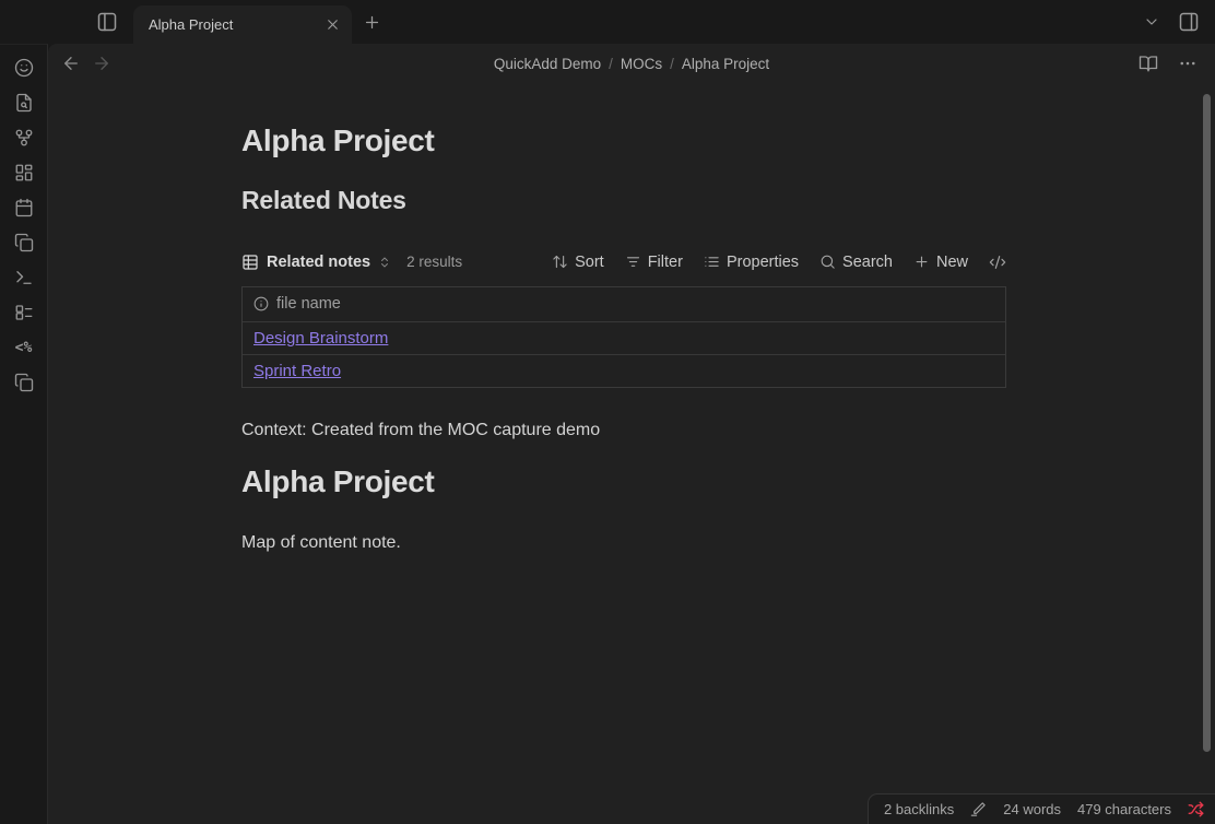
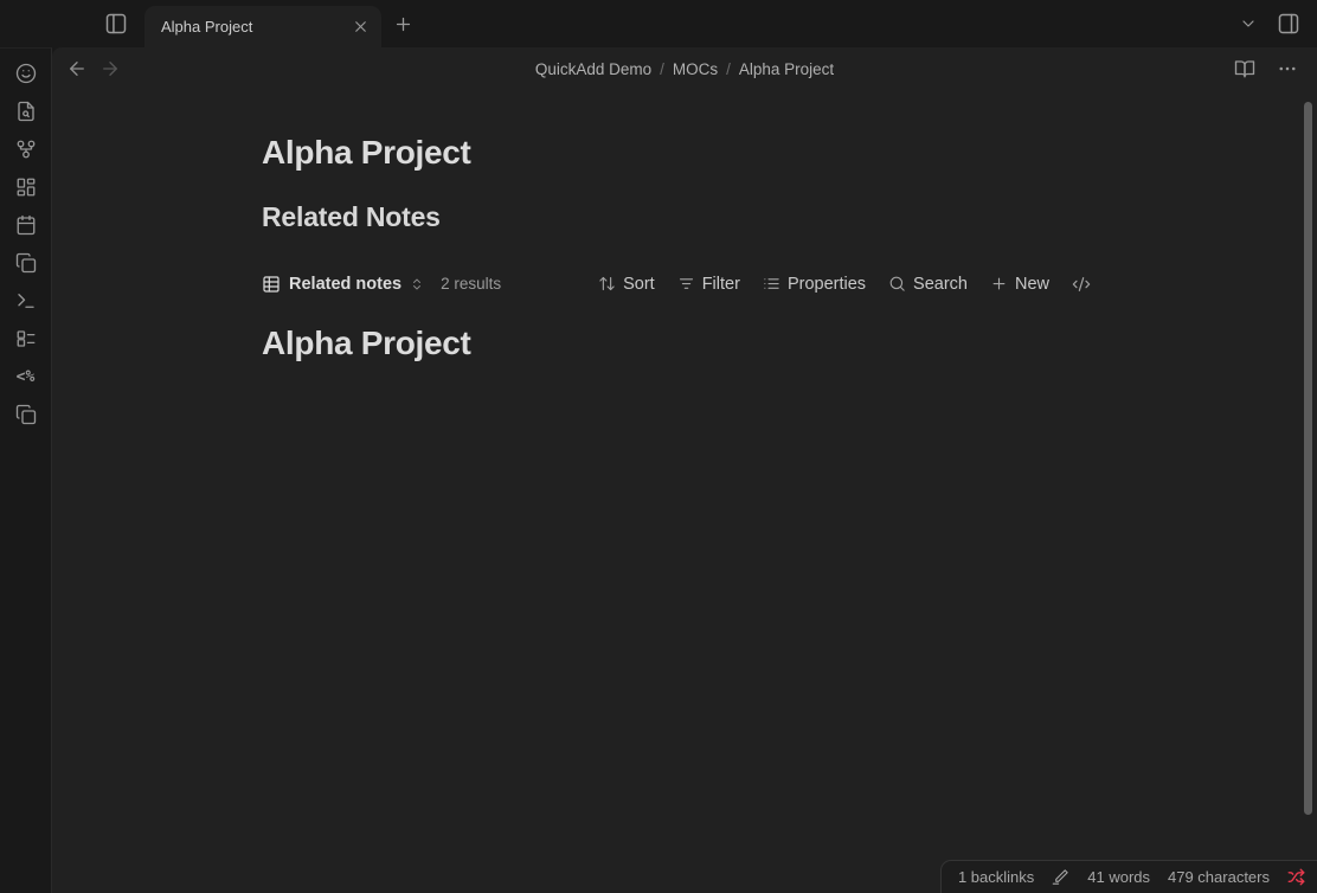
  Alpha Project
  <%
  QuickAdd Demo
  /
  MOCs
  /
  Alpha Project
  Alpha Project
  Related Notes
  Related notes
  2 results
  Sort
  Filter
  Properties
  Search
  New
- file name
- Design Brainstorm
- Sprint Retro
- Context: Created from the MOC capture demo
  Alpha Project
- Map of content note.
- 2 backlinks
+ 1 backlinks
- 24 words
+ 41 words
  479 characters
